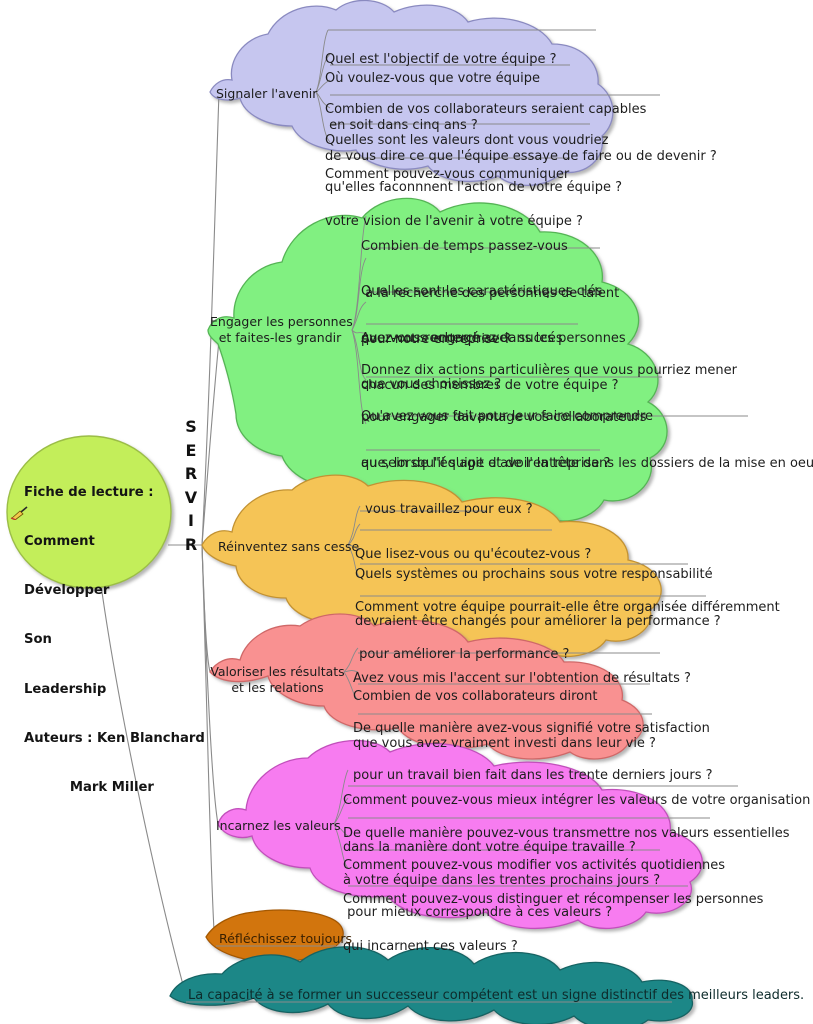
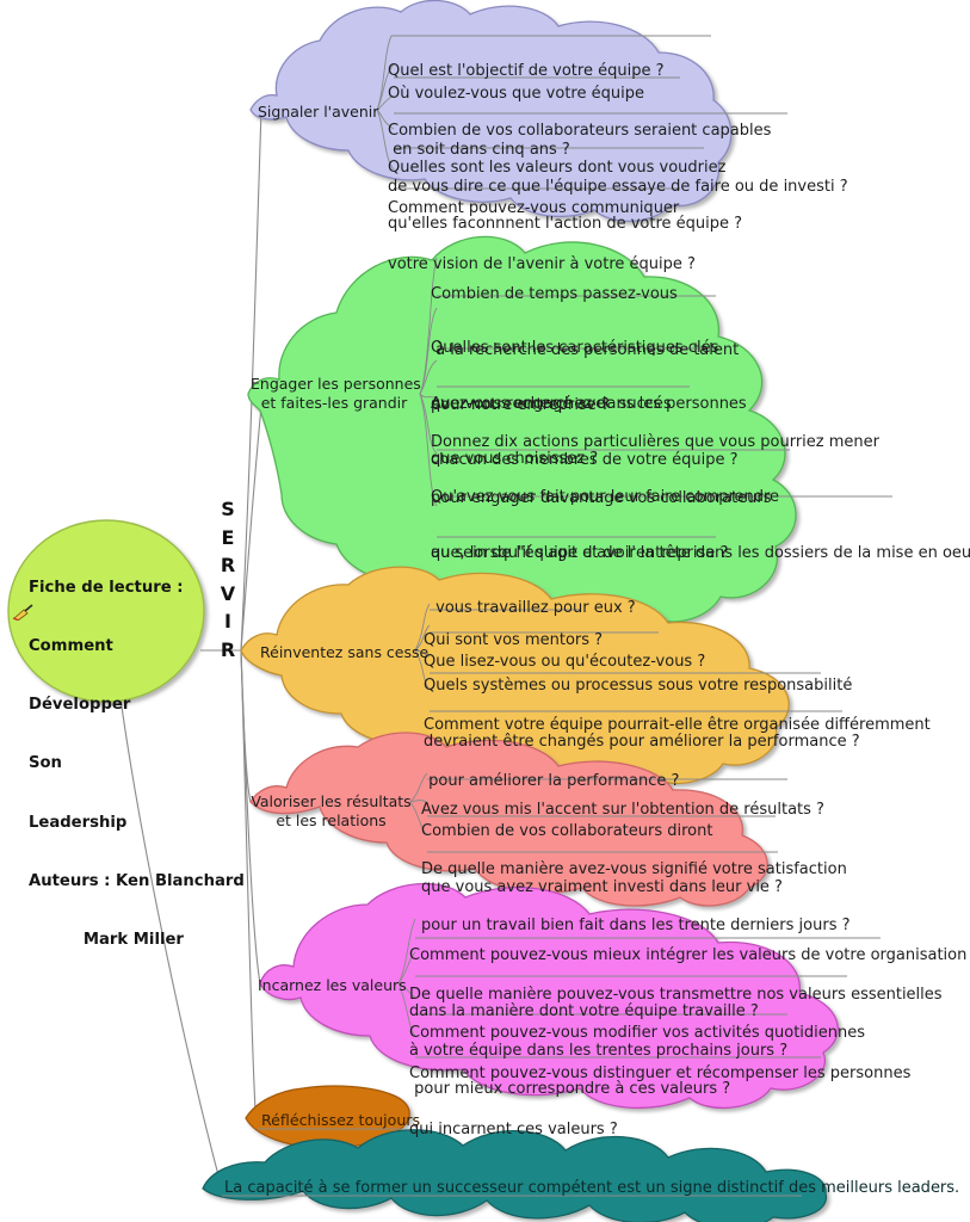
  Fiche de lecture :
  Comment
  Développer
  Son
  Leadership
  Auteurs : Ken Blanchard
  Mark Miller
  S
  E
  R
  V
  I
  R
  Signaler l'avenir
  Quel est l'objectif de votre équipe ?
  Où voulez-vous que votre équipe
  en soit dans cinq ans ?
  Combien de vos collaborateurs seraient capables
- de vous dire ce que l'équipe essaye de faire ou de devenir ?
+ de vous dire ce que l'équipe essaye de faire ou de investi ?
  Quelles sont les valeurs dont vous voudriez
  qu'elles faconnnent l'action de votre équipe ?
  Comment pouvez-vous communiquer
  votre vision de l'avenir à votre équipe ?
  Engager les personnes
  et faites-les grandir
  Combien de temps passez-vous
  à la recherche des personnes de talent
  pour notre entreprise ?
  Quelles sont les caractéristiques clés
  que vous recherchez dans les personnes
  que vous choisissez ?
  Avez-vous engagé avec succés
  chacun des membres de votre équipe ?
  Donnez dix actions particulières que vous pourriez mener
  pour engager davantage vos collaborateurs
  au sein de l'équipe et de l'entreprise ?
  Qu'avez vous fait pour leur faire comprendre
  que, lorsqu'il s'agit d'avoir la tête dans les dossiers de la mise en oeu
  vous travaillez pour eux ?
  Réinventez sans cess
+ Qui sont vos mentors ?
  Que lisez-vous ou qu'écoutez-vous ?
- Quels systèmes ou prochains sous votre responsabilité
+ Quels systèmes ou processus sous votre responsabilité
  devraient être changés pour améliorer la performance ?
  Comment votre équipe pourrait-elle être organisée différemment
  pour améliorer la performance ?
  Valoriser les résultats
  et les relations
  Avez vous mis l'accent sur l'obtention de résultats ?
  Combien de vos collaborateurs diront
  que vous avez vraiment investi dans leur vie ?
  De quelle manière avez-vous signifié votre satisfaction
  pour un travail bien fait dans les trente derniers jours ?
  Incarnez les valeurs
  Comment pouvez-vous mieux intégrer les valeurs de votre organisation
  dans la manière dont votre équipe travaille ?
  De quelle manière pouvez-vous transmettre nos valeurs essentielles
  à votre équipe dans les trentes prochains jours ?
  Comment pouvez-vous modifier vos activités quotidiennes
  pour mieux correspondre à ces valeurs ?
  Comment pouvez-vous distinguer et récompenser les personnes
  qui incarnent ces valeurs ?
  Réfléchissez toujours
  La capacité à se former un successeur compétent est un signe distinctif des meilleurs leaders.
